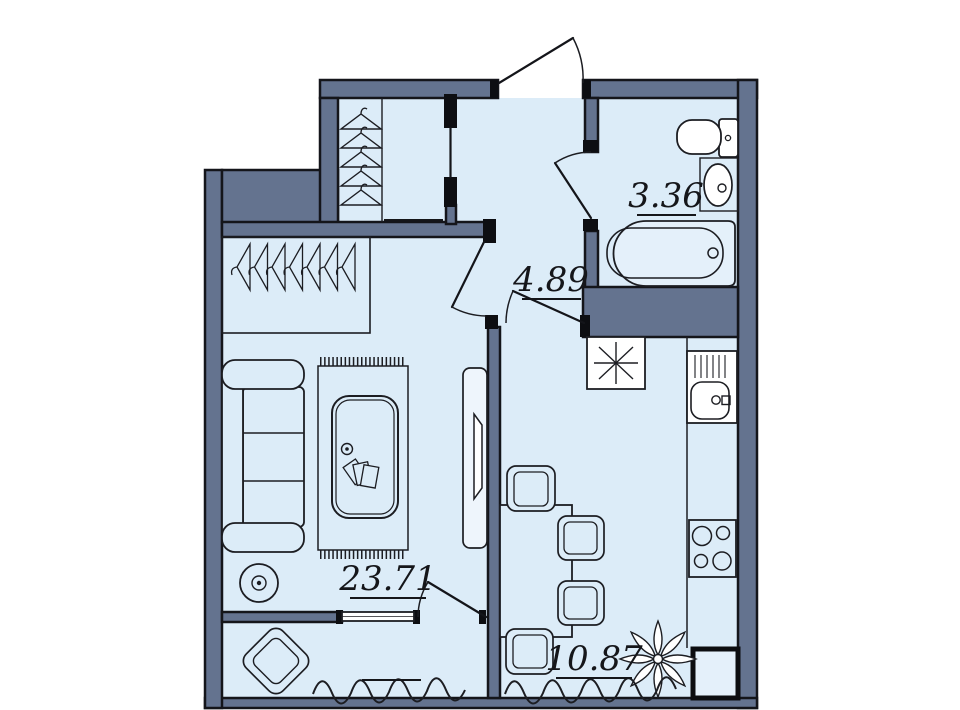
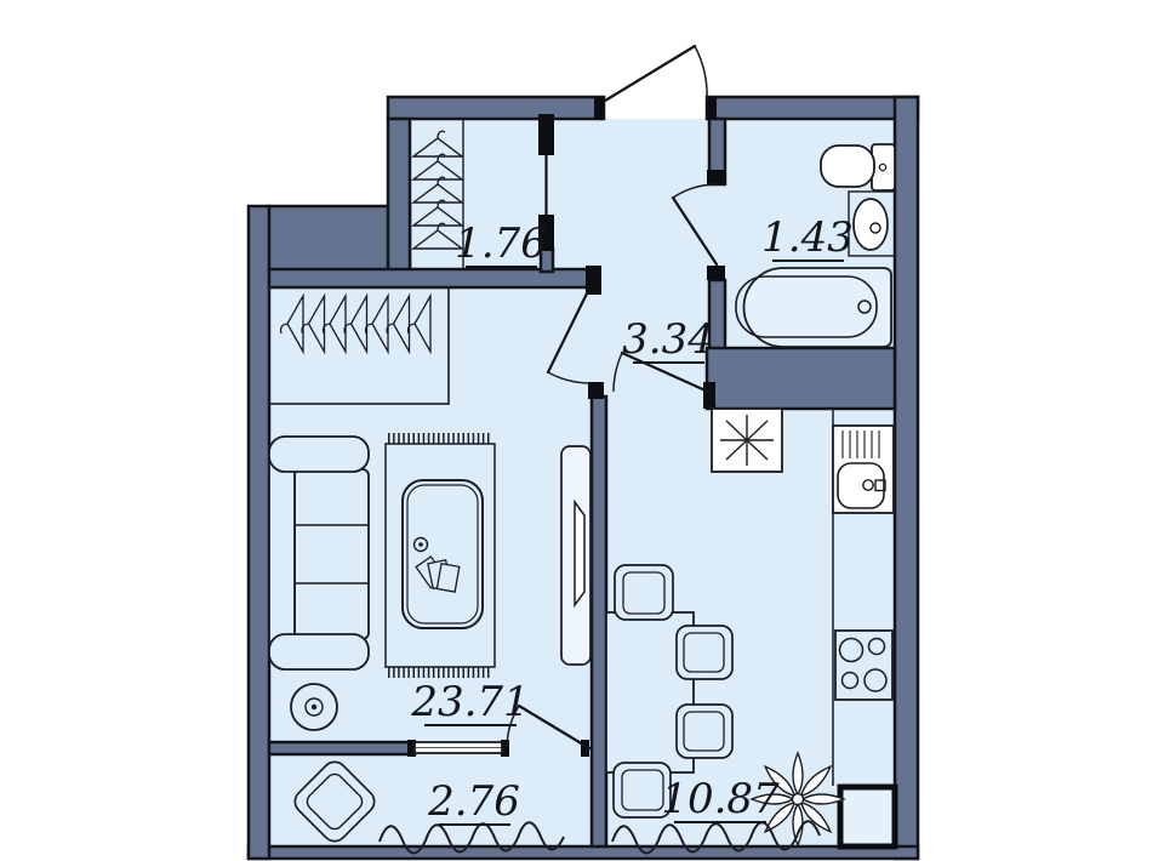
+ 1.76
- 4.89
+ 3.34
- 3.36
+ 1.43
  23.71
+ 2.76
  10.87
